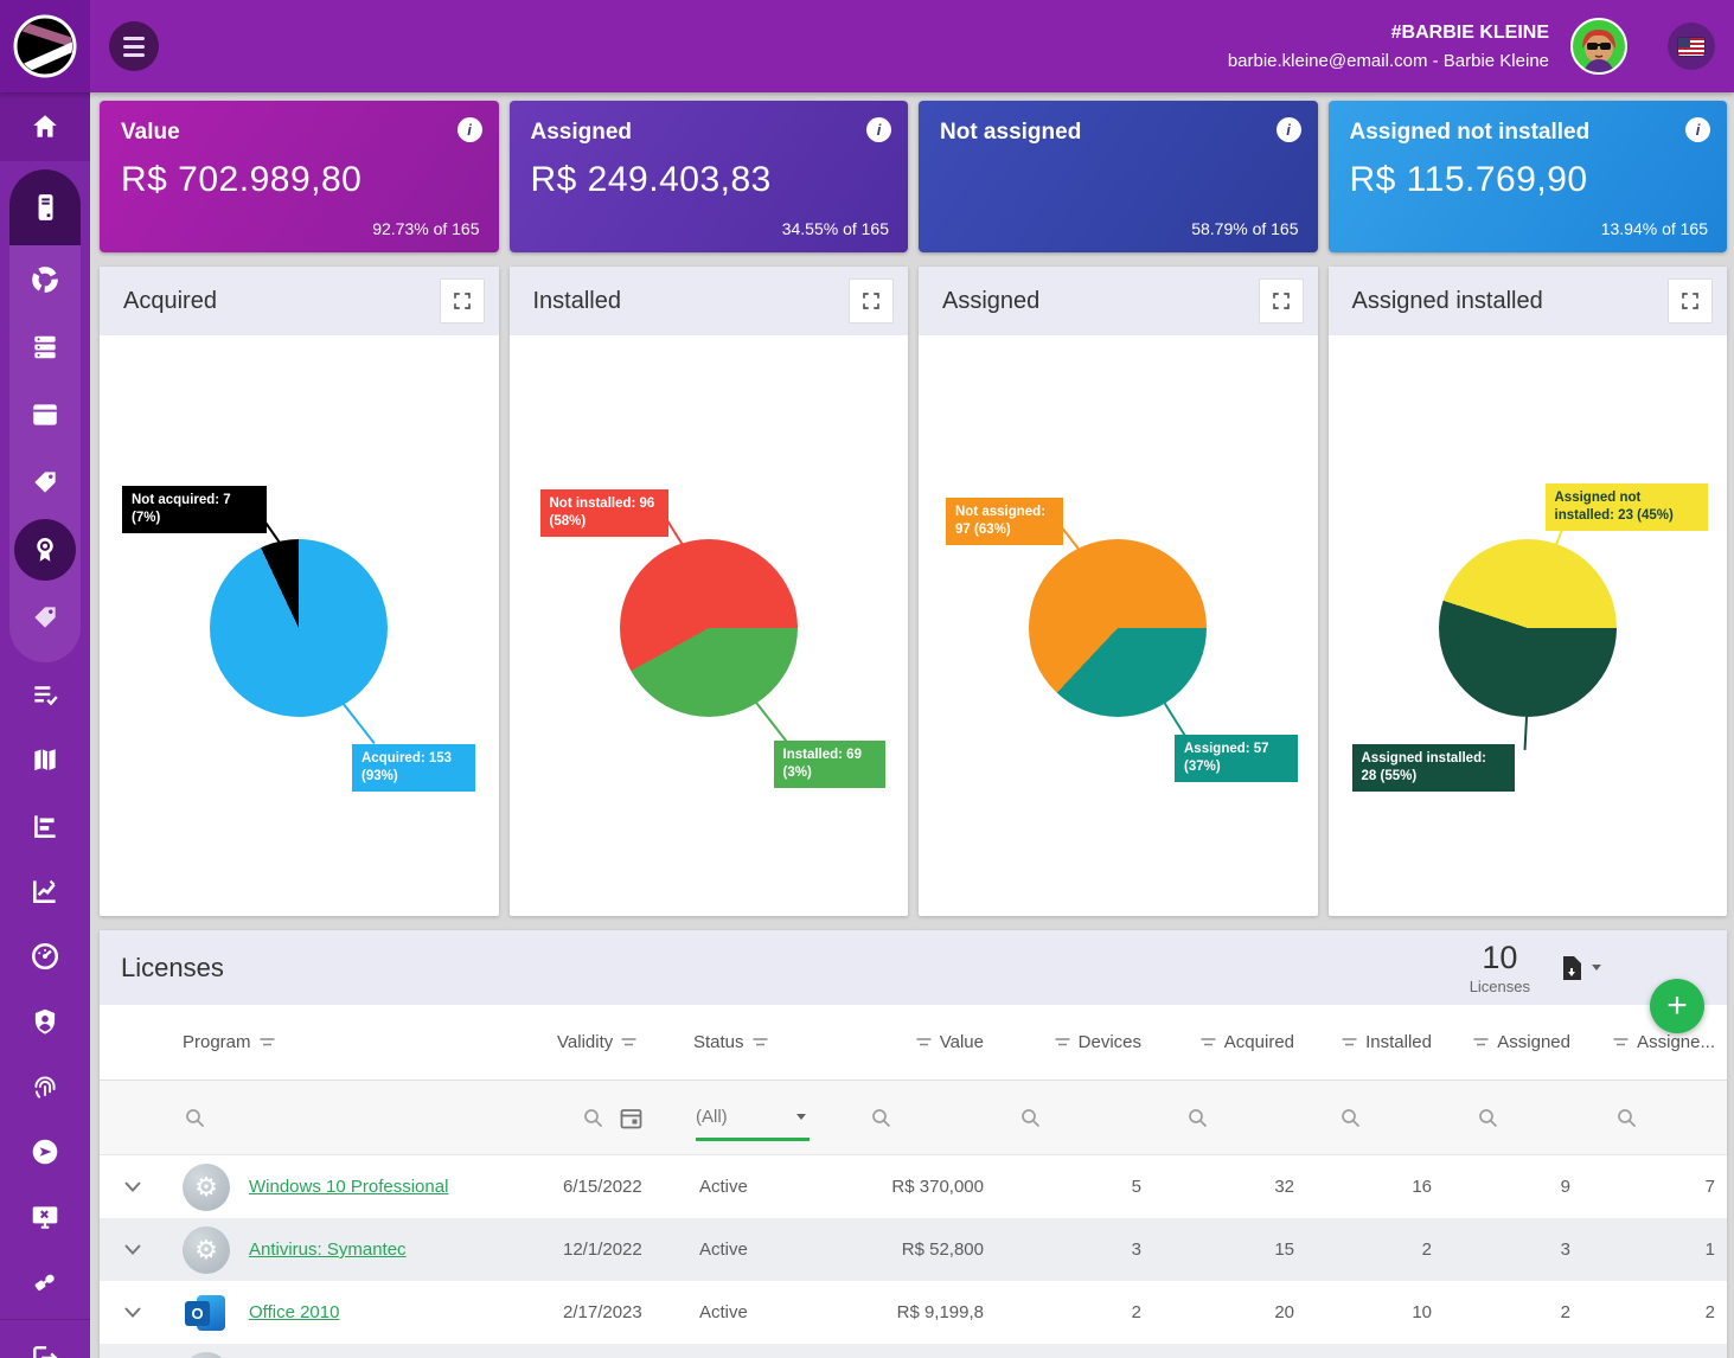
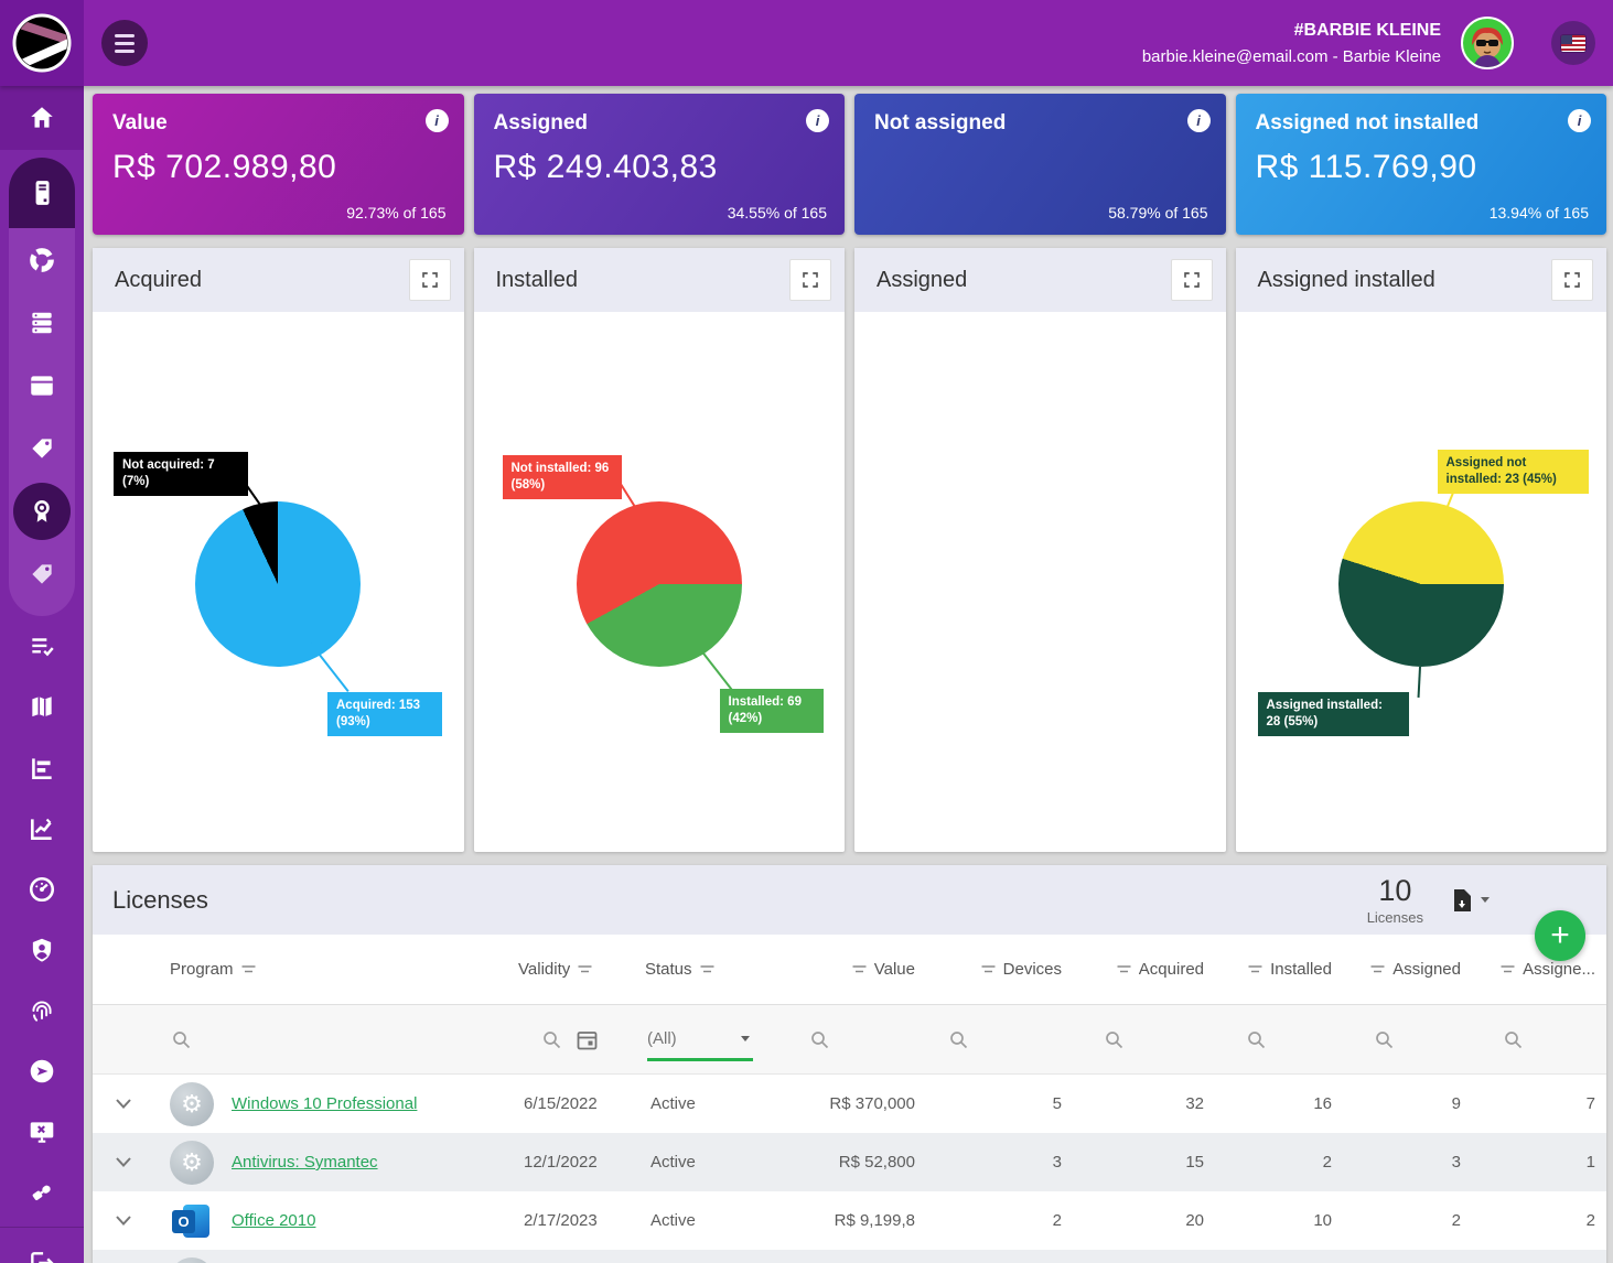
  #BARBIE KLEINE
  barbie.kleine@email.com - Barbie Kleine
  Value
  i
  R$ 702.989,80
  92.73% of 165
  Assigned
  i
  R$ 249.403,83
  34.55% of 165
  Not assigned
  i
  58.79% of 165
  Assigned not installed
  i
  R$ 115.769,90
  13.94% of 165
  Acquired
  Not acquired: 7 (7%)
  Acquired: 153 (93%)
  Installed
  Not installed: 96 (58%)
- Installed: 69 (3%)
+ Installed: 69 (42%)
  Assigned
- Not assigned: 97 (63%)
- Assigned: 57 (37%)
  Assigned installed
  Assigned not installed: 23 (45%)
  Assigned installed: 28 (55%)
  Licenses
  10
  Licenses
  +
  Program
  Validity
  Status
  Value
  Devices
  Acquired
  Installed
  Assigned
  Assigne...
  (All)
  ⚙
  Windows 10 Professional
  6/15/2022
  Active
  R$ 370,000
  5
  32
  16
  9
  7
  ⚙
  Antivirus: Symantec
  12/1/2022
  Active
  R$ 52,800
  3
  15
  2
  3
  1
  O
  Office 2010
  2/17/2023
  Active
  R$ 9,199,8
  2
  20
  10
  2
  2
